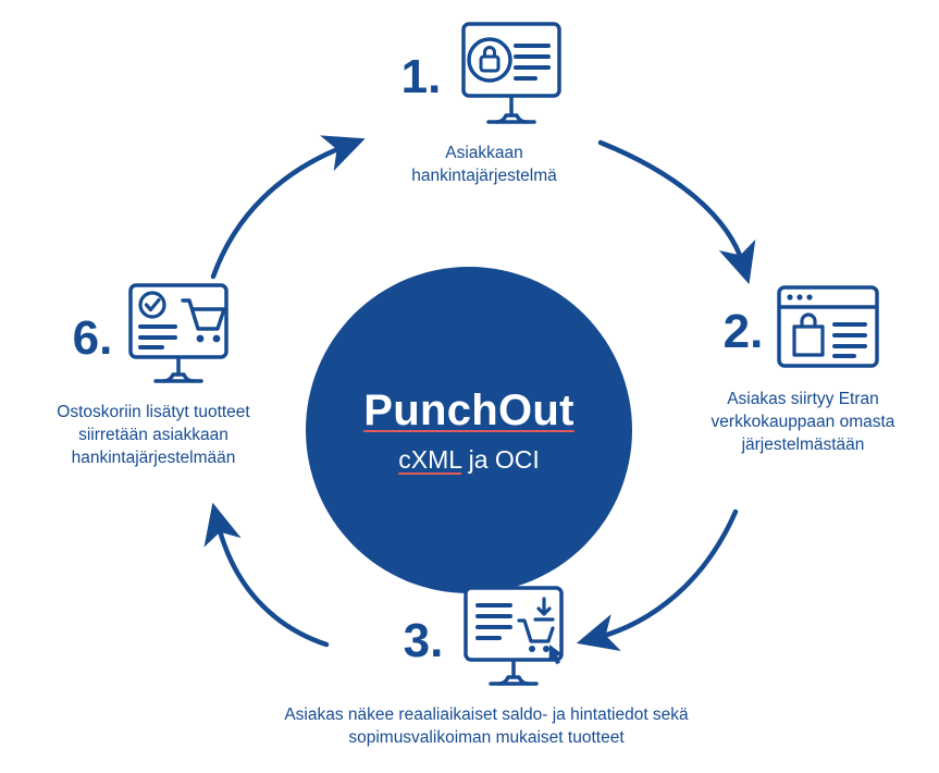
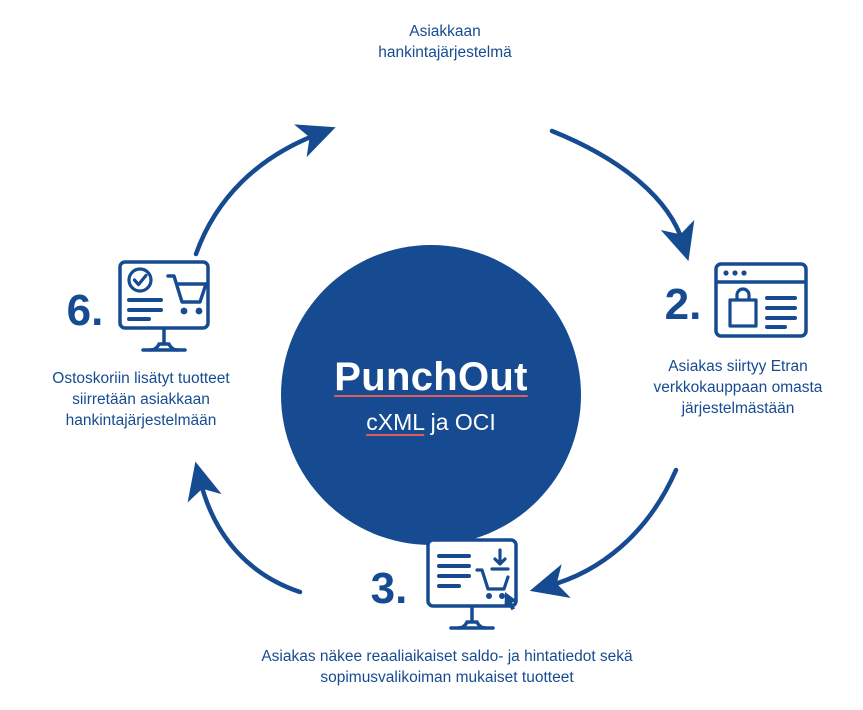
  PunchOut
  cXML ja OCI
- 1.
  Asiakkaan
  hankintajärjestelmä
  2.
  Asiakas siirtyy Etran
  verkkokauppaan omasta
  järjestelmästään
  3.
  Asiakas näkee reaaliaikaiset saldo- ja hintatiedot sekä
  sopimusvalikoiman mukaiset tuotteet
  6.
  Ostoskoriin lisätyt tuotteet
  siirretään asiakkaan
  hankintajärjestelmään
